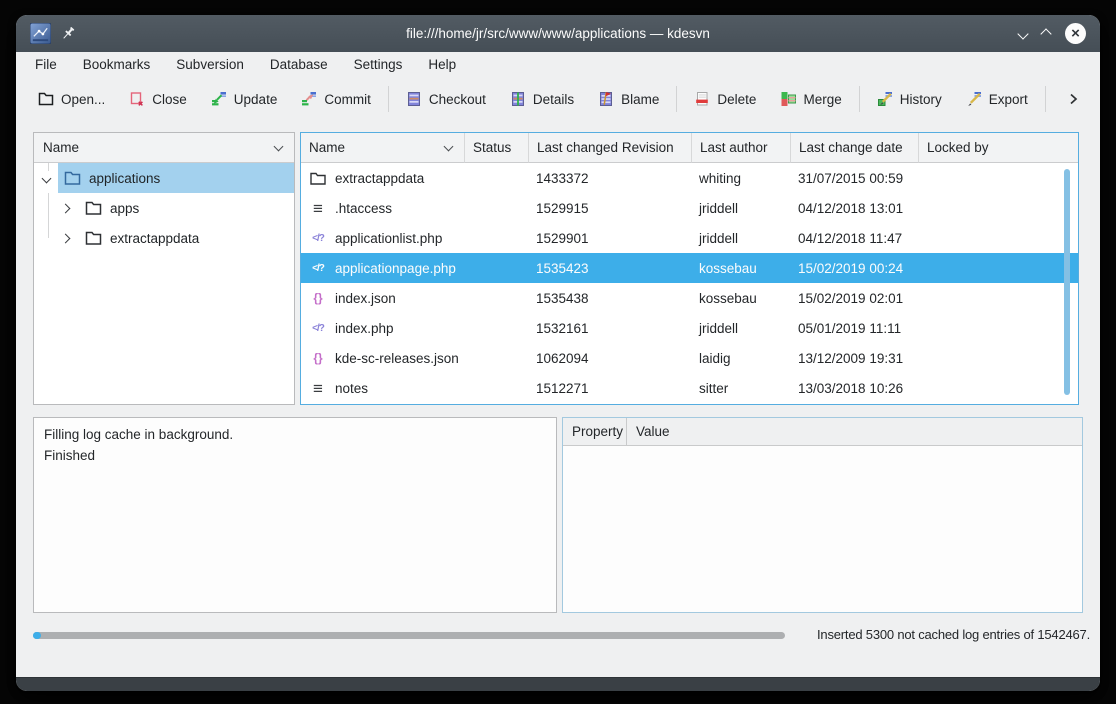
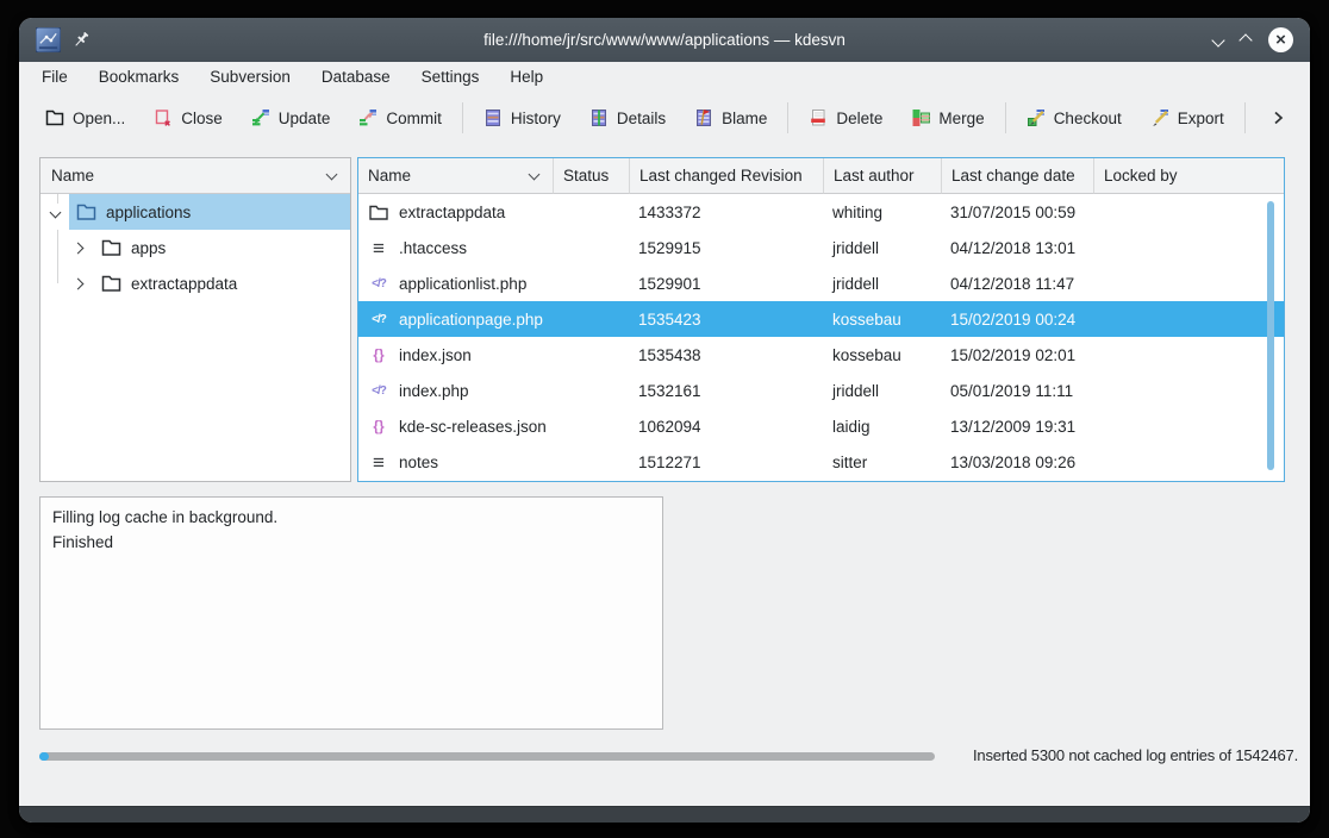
  file:///home/jr/src/www/www/applications — kdesvn
  ×
  File
  Bookmarks
  Subversion
  Database
  Settings
  Help
  Open...
  Close
  Update
  Commit
- Checkout
+ History
  Details
  Blame
  Delete
  Merge
- History
+ Checkout
  Export
  Name
  applications
  apps
  extractappdata
  Name
  Status
  Last changed Revision
  Last author
  Last change date
  Locked by
  extractappdata
  1433372
  whiting
  31/07/2015 00:59
  .htaccess
  1529915
  jriddell
  04/12/2018 13:01
  applicationlist.php
  1529901
  jriddell
  04/12/2018 11:47
  applicationpage.php
  1535423
  kossebau
  15/02/2019 00:24
  index.json
  1535438
  kossebau
  15/02/2019 02:01
  index.php
  1532161
  jriddell
  05/01/2019 11:11
  kde-sc-releases.json
  1062094
  laidig
  13/12/2009 19:31
  notes
  1512271
  sitter
- 13/03/2018 10:26
+ 13/03/2018 09:26
  Filling log cache in background.
  Finished
- Property
- Value
  Inserted 5300 not cached log entries of 1542467.
